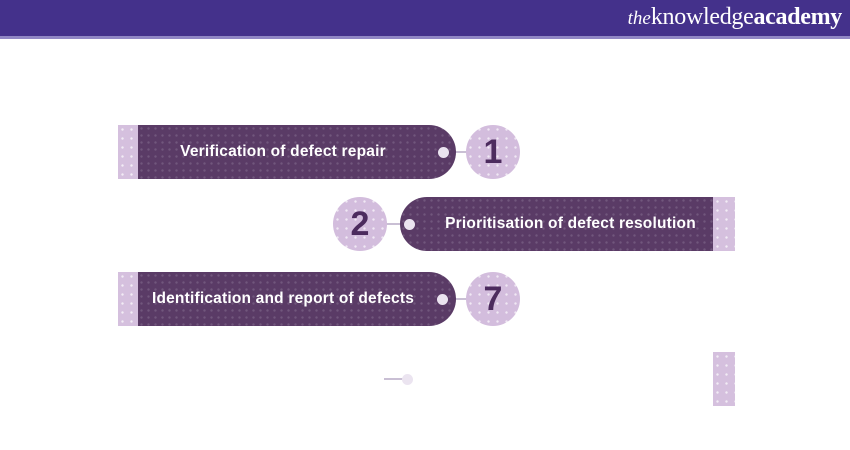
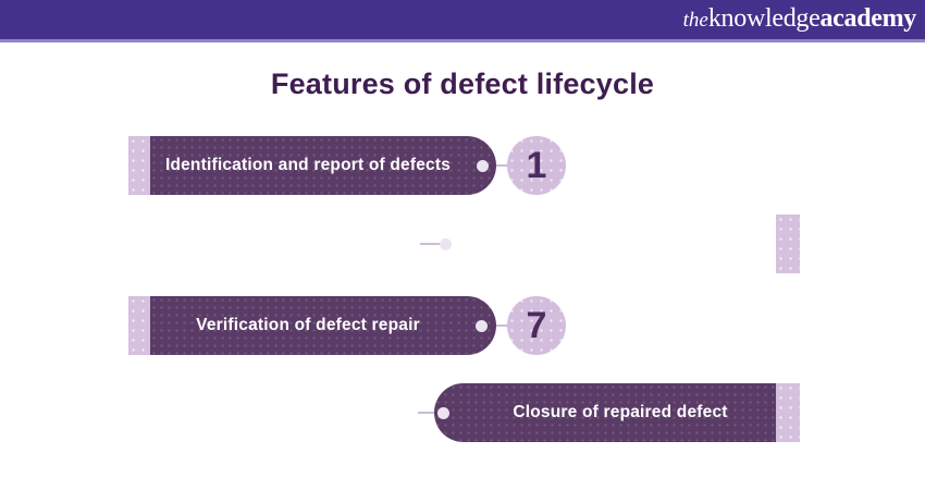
  theknowledgeacademy
+ Features of defect lifecycle
- Verification of defect repair
+ Identification and report of defects
  1
- Prioritisation of defect resolution
- 2
- Identification and report of defects
+ Verification of defect repair
  7
+ Closure of repaired defect
